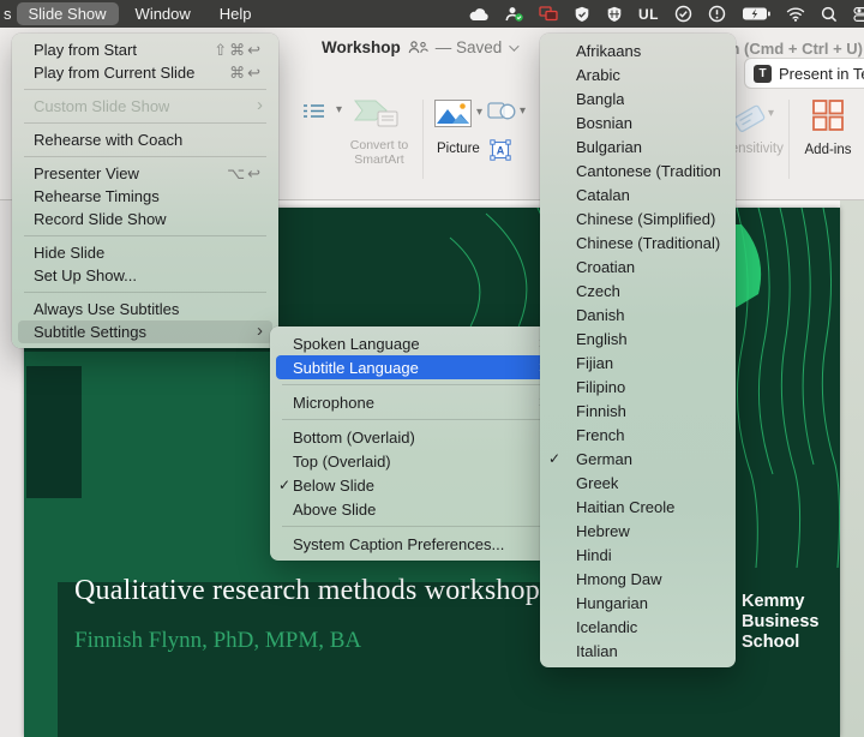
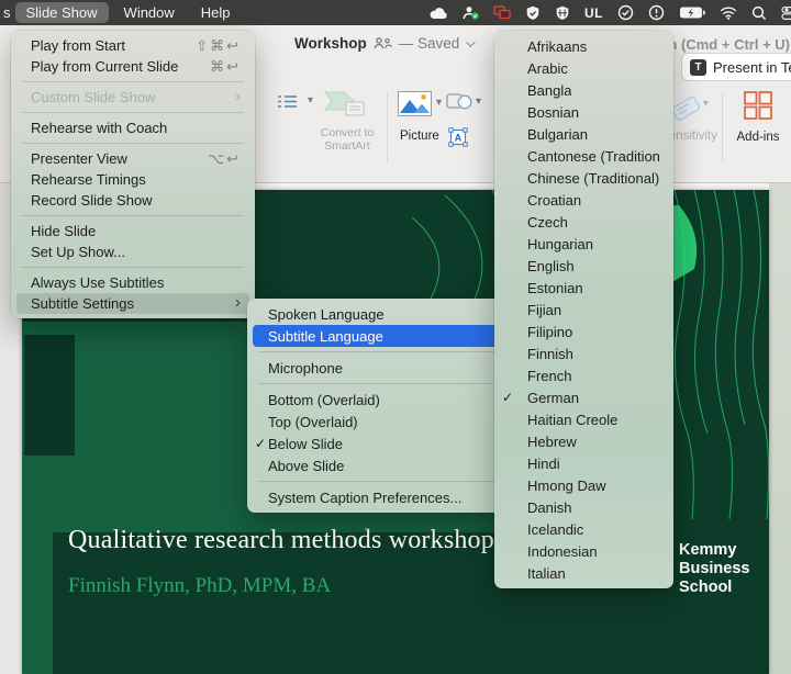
  Workshop
  — Saved
  T
  Present in T
  ▾
  Convert to
  SmartArt
  ▾
  Picture
  ▾
  A
  ▾
  nsitivity
  Add-ins
  Qualitative research methods workshop
  Finnish Flynn, PhD, MPM, BA
  Kemmy
  Business
  School
  Play from Start
  ⇧⌘↩
  Play from Current Slide
  ⌘↩
  Custom Slide Show
  ›
  Rehearse with Coach
  Presenter View
  ⌥↩
  Rehearse Timings
  Record Slide Show
  Hide Slide
  Set Up Show...
  Always Use Subtitles
  Subtitle Settings
  ›
  Spoken Language
  Subtitle Language
  Microphone
  Bottom (Overlaid)
  Top (Overlaid)
  ✓
  Below Slide
  Above Slide
  System Caption Preferences...
  Afrikaans
  Arabic
  Bangla
  Bosnian
  Bulgarian
  Cantonese (Tradition
- Catalan
- Chinese (Simplified)
  Chinese (Traditional)
  Croatian
  Czech
- Danish
+ Hungarian
  English
+ Estonian
  Fijian
  Filipino
  Finnish
  French
  ✓
  German
- Greek
  Haitian Creole
  Hebrew
  Hindi
  Hmong Daw
- Hungarian
+ Danish
  Icelandic
+ Indonesian
  Italian
  s
  Slide Show
  Window
  Help
  UL
